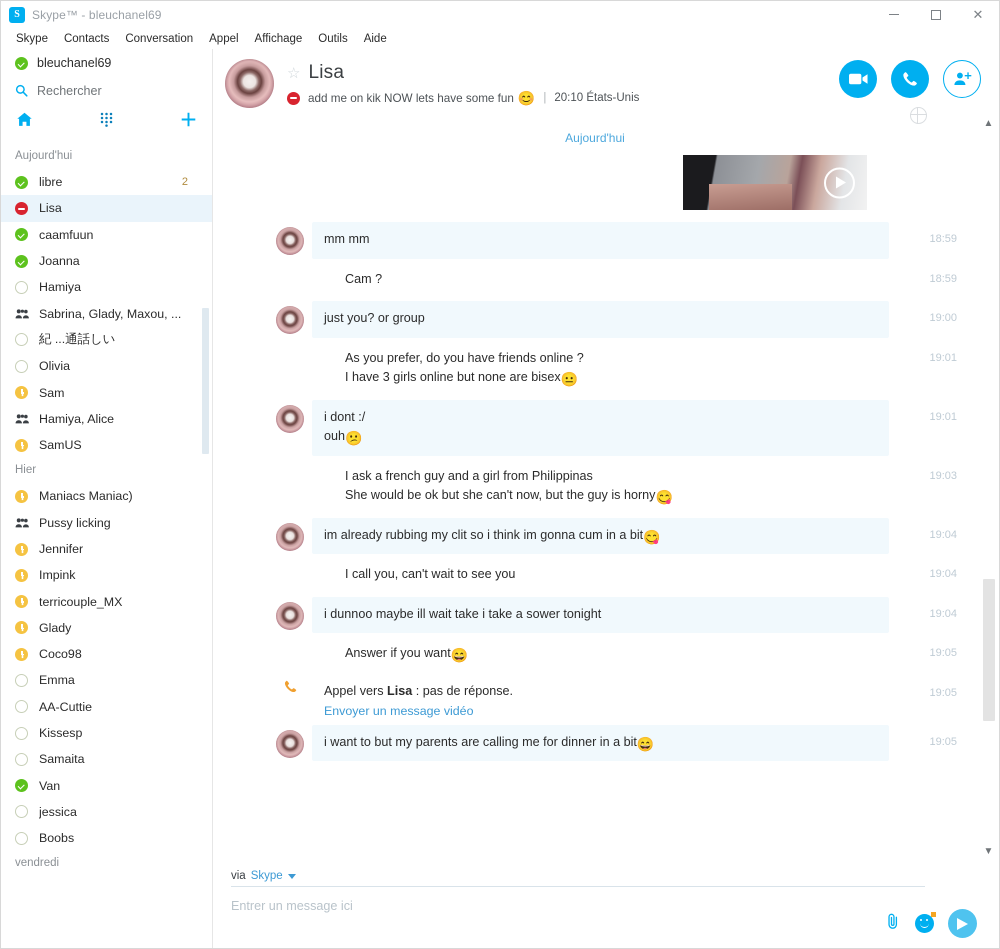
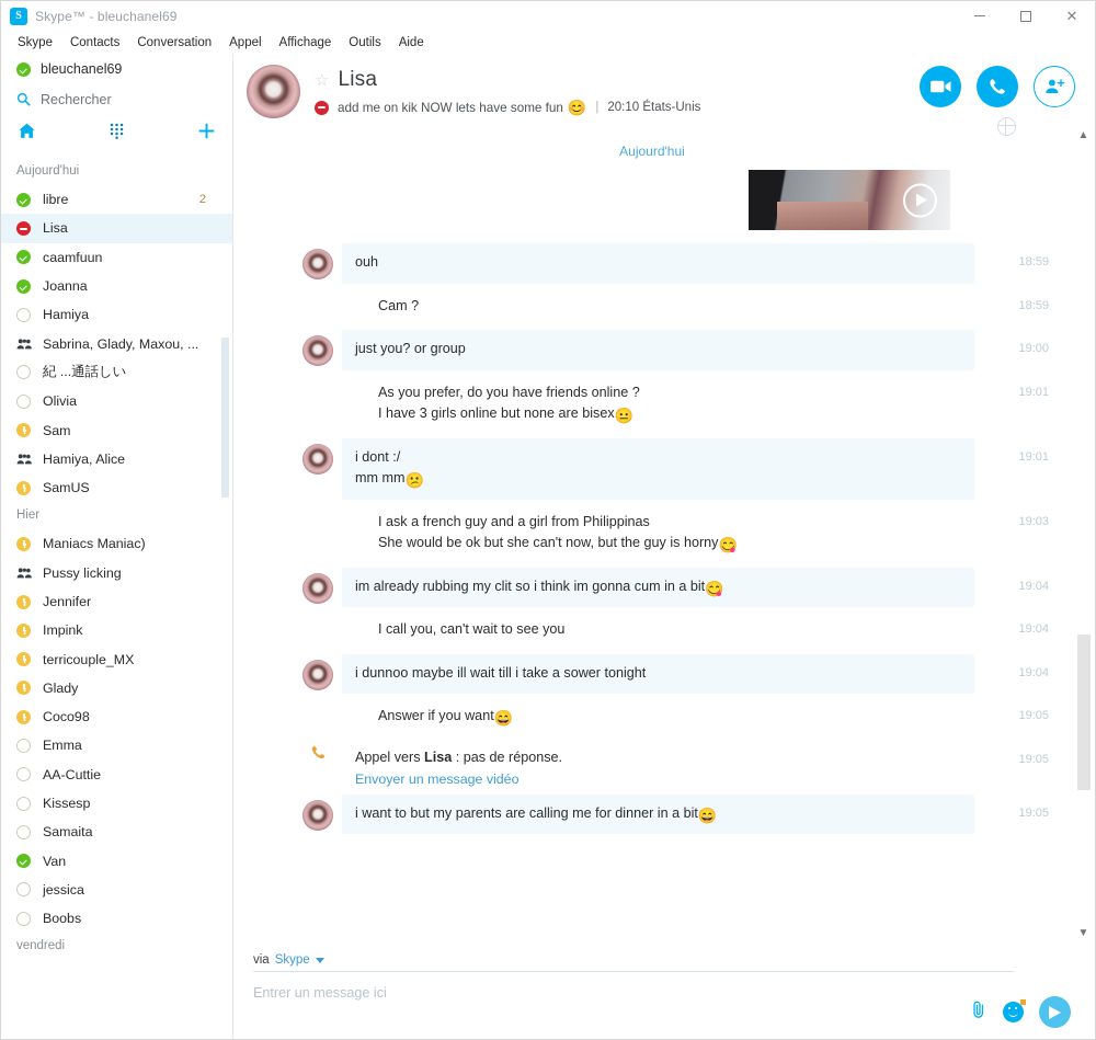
  S
  Skype™ - bleuchanel69
  ✕
  Skype
  Contacts
  Conversation
  Appel
  Affichage
  Outils
  Aide
  bleuchanel69
  Rechercher
  Aujourd'hui
  libre
  2
  Lisa
  caamfuun
  Joanna
  Hamiya
  Sabrina, Glady, Maxou, ...
  紀 ...通話しい
  Olivia
  Sam
  Hamiya, Alice
  SamUS
  Hier
  Maniacs Maniac)
  Pussy licking
  Jennifer
  Impink
  terricouple_MX
  Glady
  Coco98
  Emma
  AA-Cuttie
  Kissesp
  Samaita
  Van
  jessica
  Boobs
  vendredi
  ☆
  Lisa
  add me on kik NOW lets have some fun
  😊
  |
  20:10 États-Unis
  Aujourd'hui
- mm mm
+ ouh
  18:59
  Cam ?
  18:59
  just you? or group
  19:00
  As you prefer, do you have friends online ?
  I have 3 girls online but none are bisex 😐
  19:01
  i dont :/
- ouh 😕
+ mm mm 😕
  19:01
  I ask a french guy and a girl from Philippinas
  She would be ok but she can't now, but the guy is horny 😋
  19:03
  im already rubbing my clit so i think im gonna cum in a bit 😋
  19:04
  I call you, can't wait to see you
  19:04
- i dunnoo maybe ill wait take i take a sower tonight
+ i dunnoo maybe ill wait till i take a sower tonight
  19:04
  Answer if you want 😄
  19:05
  Appel vers Lisa : pas de réponse.
  Envoyer un message vidéo
  19:05
  i want to but my parents are calling me for dinner in a bit 😄
  19:05
  ▲
  ▼
  via
  Skype
  Entrer un message ici
